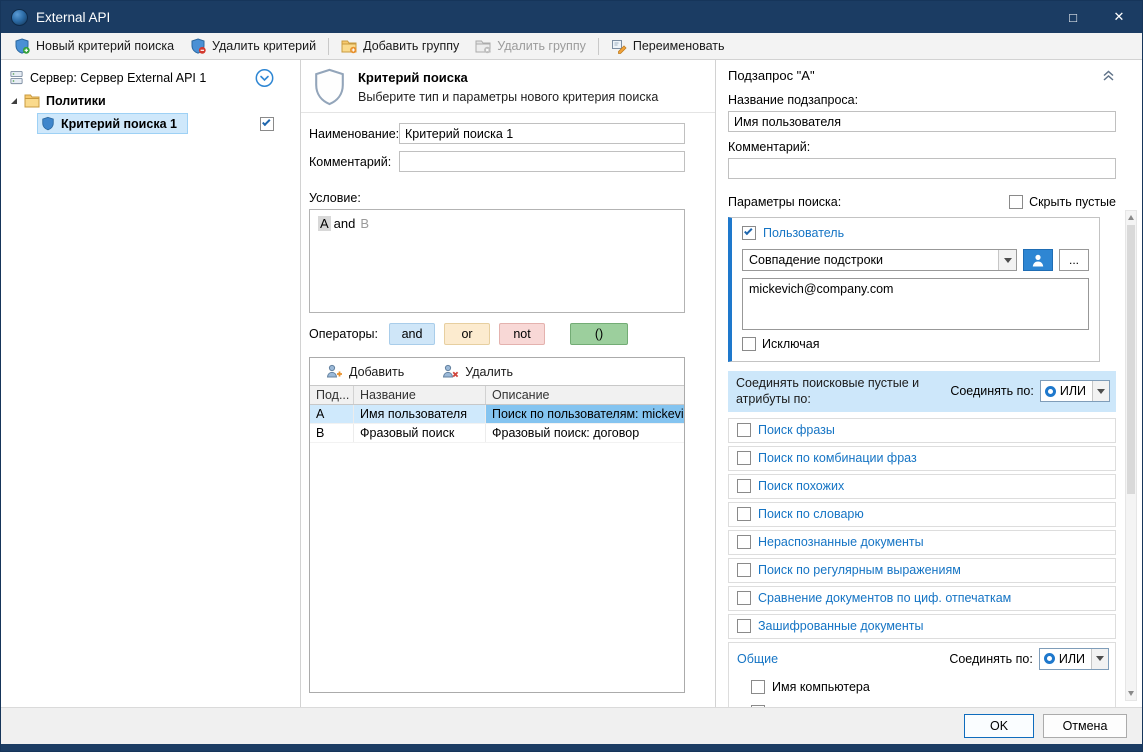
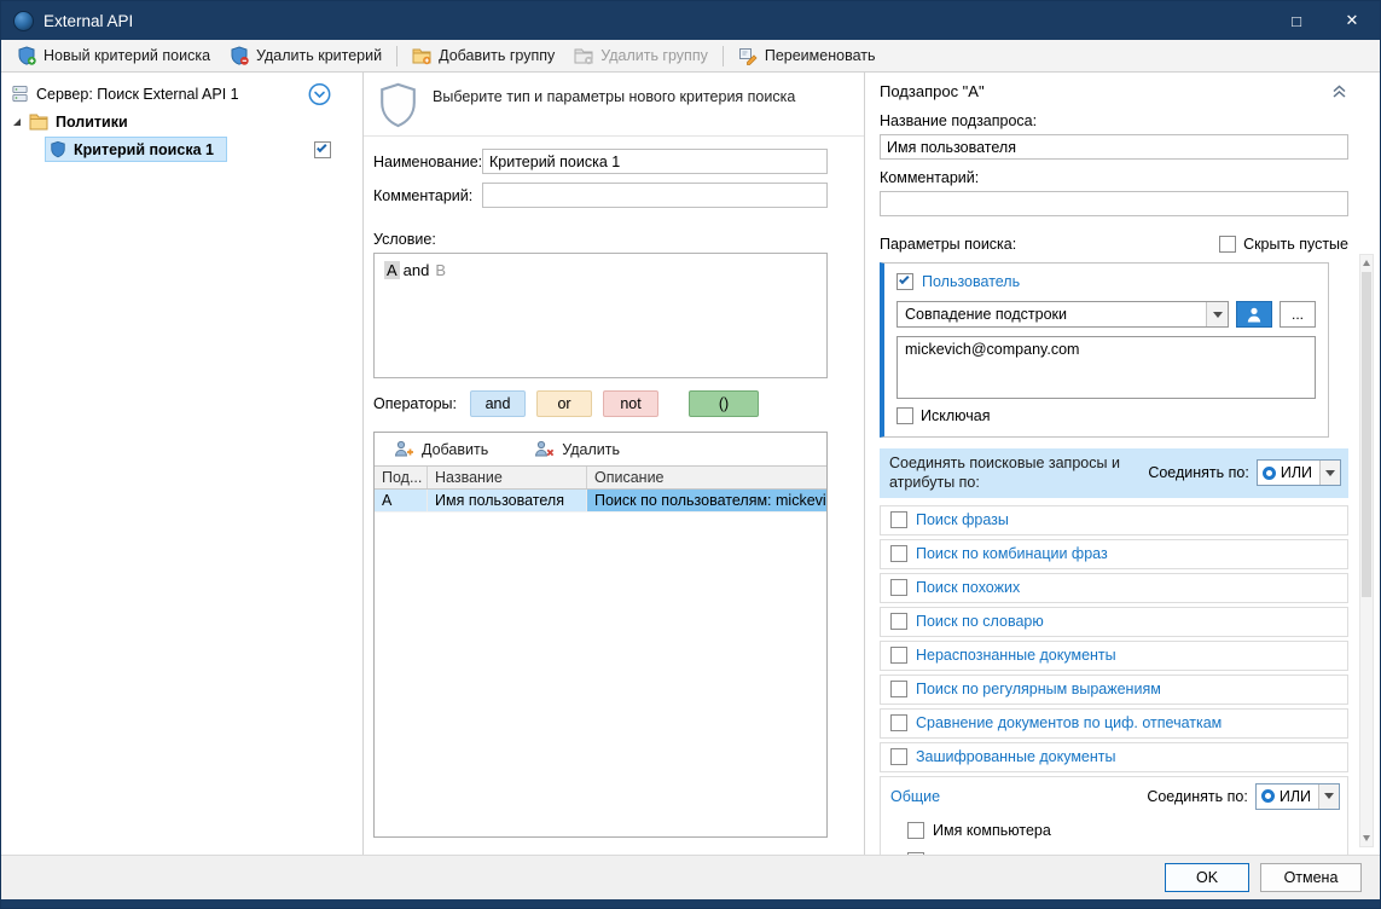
  External API
  □
  ✕
  Новый критерий поиска
  Удалить критерий
  Добавить группу
  Удалить группу
  Переименовать
- Сервер: Сервер External API 1
+ Сервер: Поиск External API 1
  Политики
  Критерий поиска 1
- Критерий поиска
  Выберите тип и параметры нового критерия поиска
  Наименование:
  Критерий поиска 1
  Комментарий:
  Условие:
  A and B
  Операторы:
  and
  or
  not
  ()
  Добавить
  Удалить
  Под...
  Название
  Описание
  A
  Имя пользователя
  Поиск по пользователям: mickevi
- B
- Фразовый поиск
- Фразовый поиск: договор
  Подзапрос "A"
  Название подзапроса:
  Имя пользователя
  Комментарий:
  Параметры поиска:
  Скрыть пустые
  Пользователь
  Совпадение подстроки
  ...
  mickevich@company.com
  Исключая
- Соединять поисковые пустые и атрибуты по:
+ Соединять поисковые запросы и атрибуты по:
  Соединять по:
  ИЛИ
  Поиск фразы
  Поиск по комбинации фраз
  Поиск похожих
  Поиск по словарю
  Нераспознанные документы
  Поиск по регулярным выражениям
  Сравнение документов по циф. отпечаткам
  Зашифрованные документы
  Общие
  Соединять по:
  ИЛИ
  Имя компьютера
  OK
  Отмена
